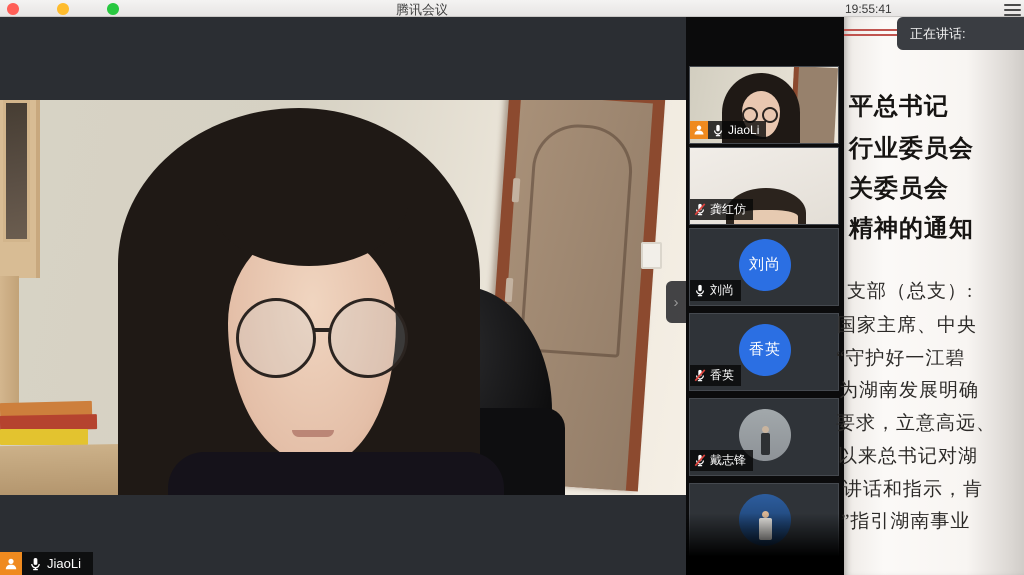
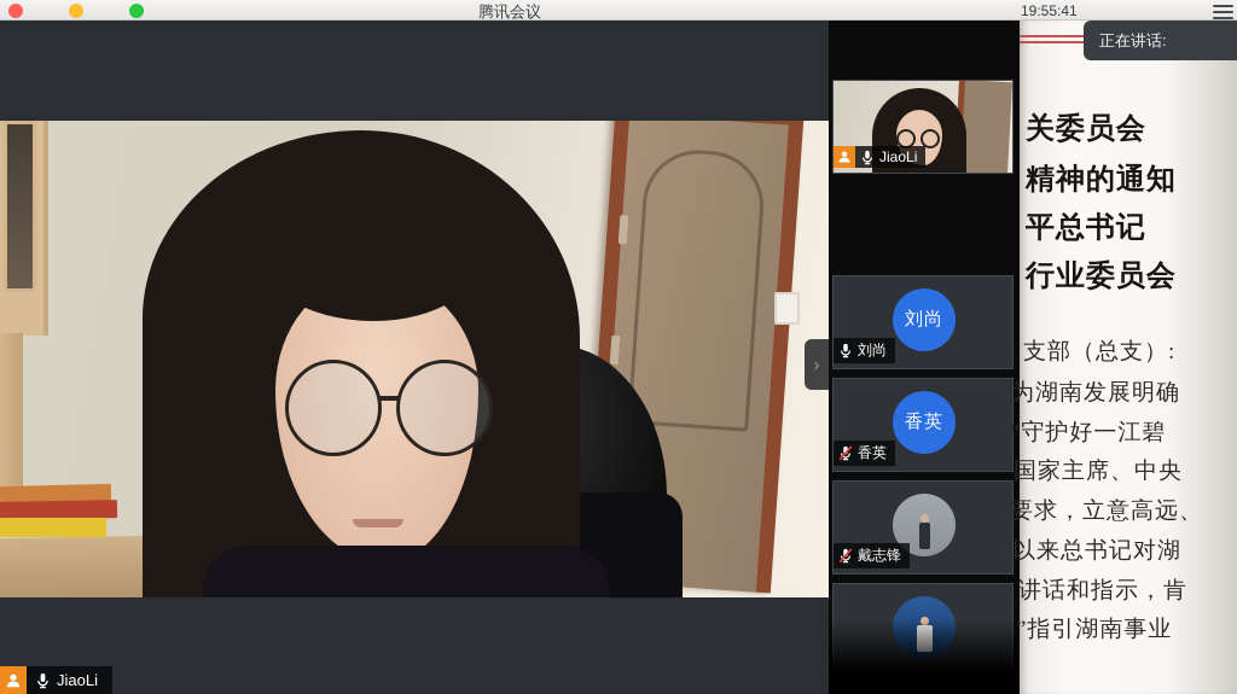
  腾讯会议
  19:55:41
  JiaoLi
  ›
  JiaoLi
- 龚红仿
  刘尚
  刘尚
  香英
  香英
  戴志锋
- 平总书记
+ 关委员会
- 行业委员会
+ 精神的通知
- 关委员会
+ 平总书记
- 精神的通知
+ 行业委员会
  支部（总支）:
- 国家主席、中央
+ 为湖南发展明确
  “守护好一江碧
- 为湖南发展明确
+ 国家主席、中央
  要求，立意高远、
  以来总书记对湖
  讲话和指示，肯
  ”指引湖南事业
  正在讲话:
